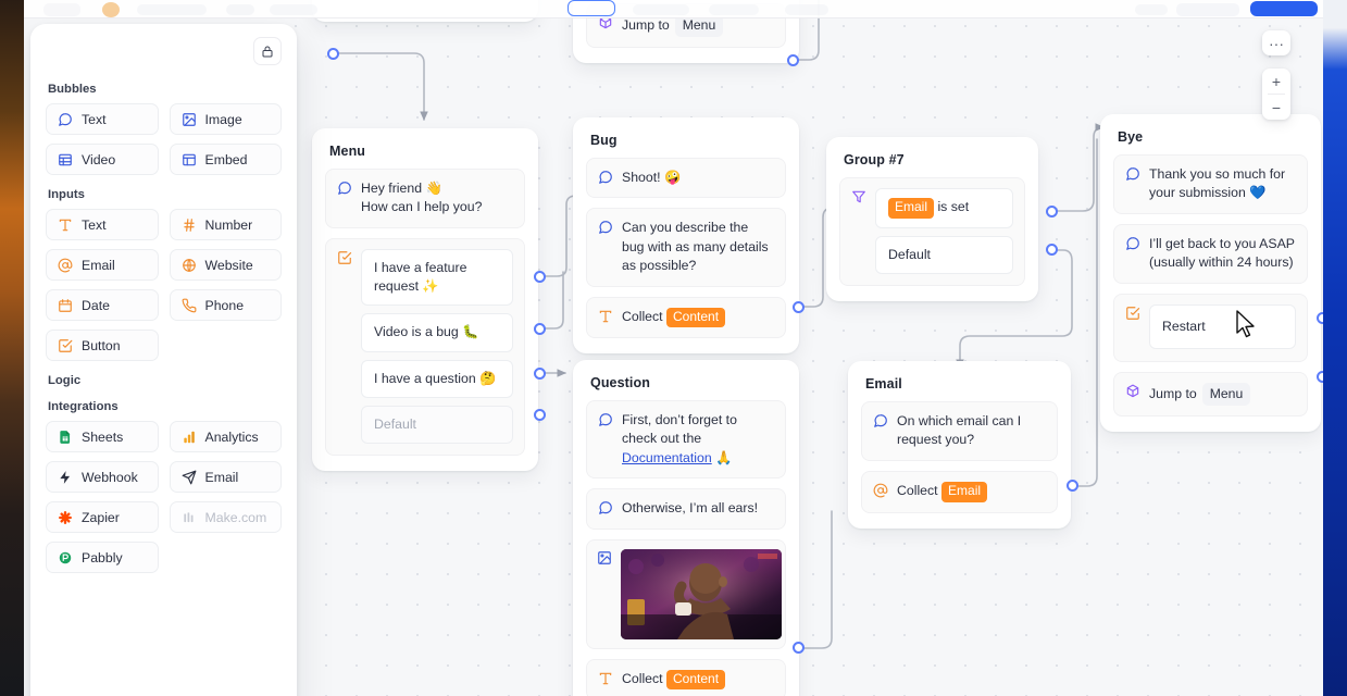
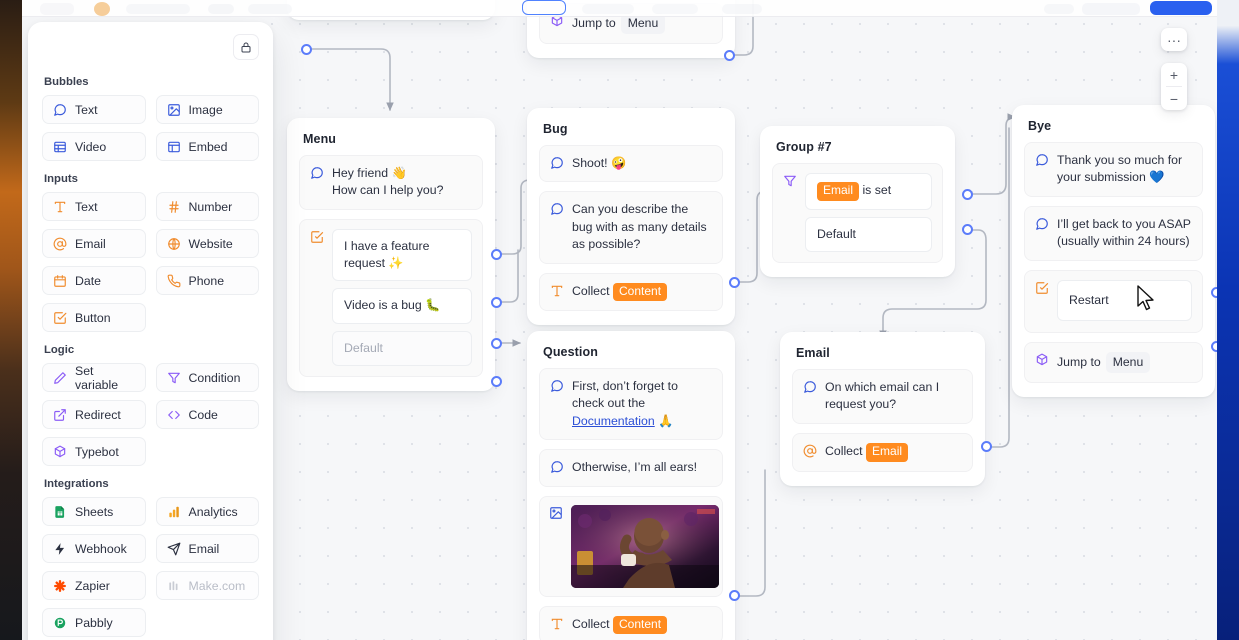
  Jump to Menu
  Menu
  Hey friend 👋
  How can I help you?
  I have a feature request ✨
  Video is a bug 🐛
- I have a question 🤔
  Default
  Bug
  Shoot! 🤪
  Can you describe the bug with as many details as possible?
  Collect Content
  Question
  First, don’t forget to check out the Documentation 🙏
  Otherwise, I’m all ears!
  Collect Content
  Group #7
  Email is set
  Default
  Email
  On which email can I request you?
  Collect Email
  Bye
  Thank you so much for your submission 💙
  I’ll get back to you ASAP (usually within 24 hours)
  Restart
  Jump to Menu
  Bubbles
  Text
  Image
  Video
  Embed
  Inputs
  Text
  Number
  Email
  Website
  Date
  Phone
  Button
  Logic
+ Set variable
+ Condition
+ Redirect
+ Code
+ Typebot
  Integrations
  Sheets
  Analytics
  Webhook
  Email
  Zapier
  Make.com
  Pabbly
  ···
  +
  −
